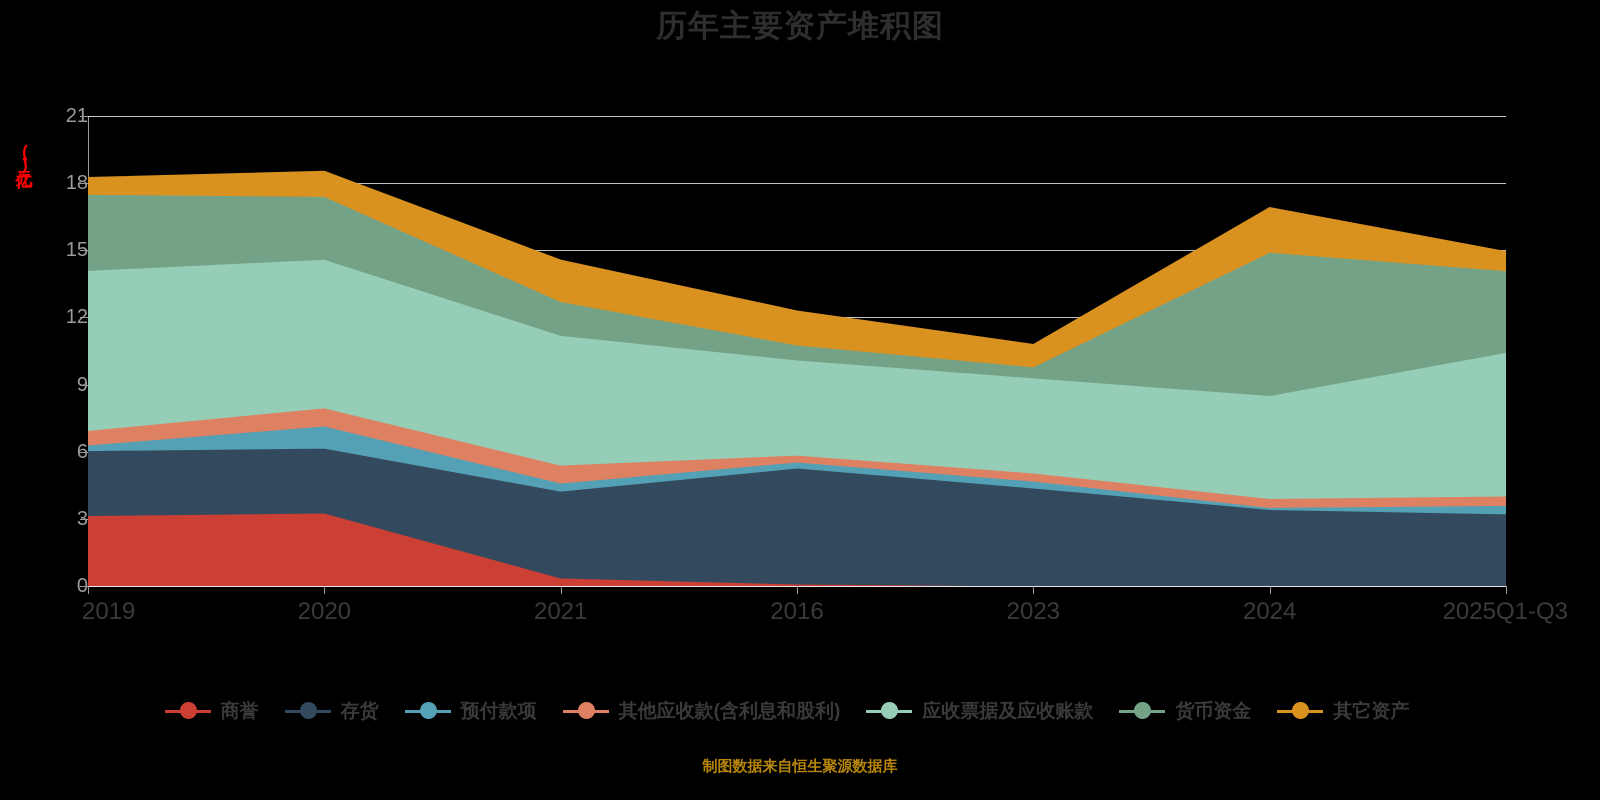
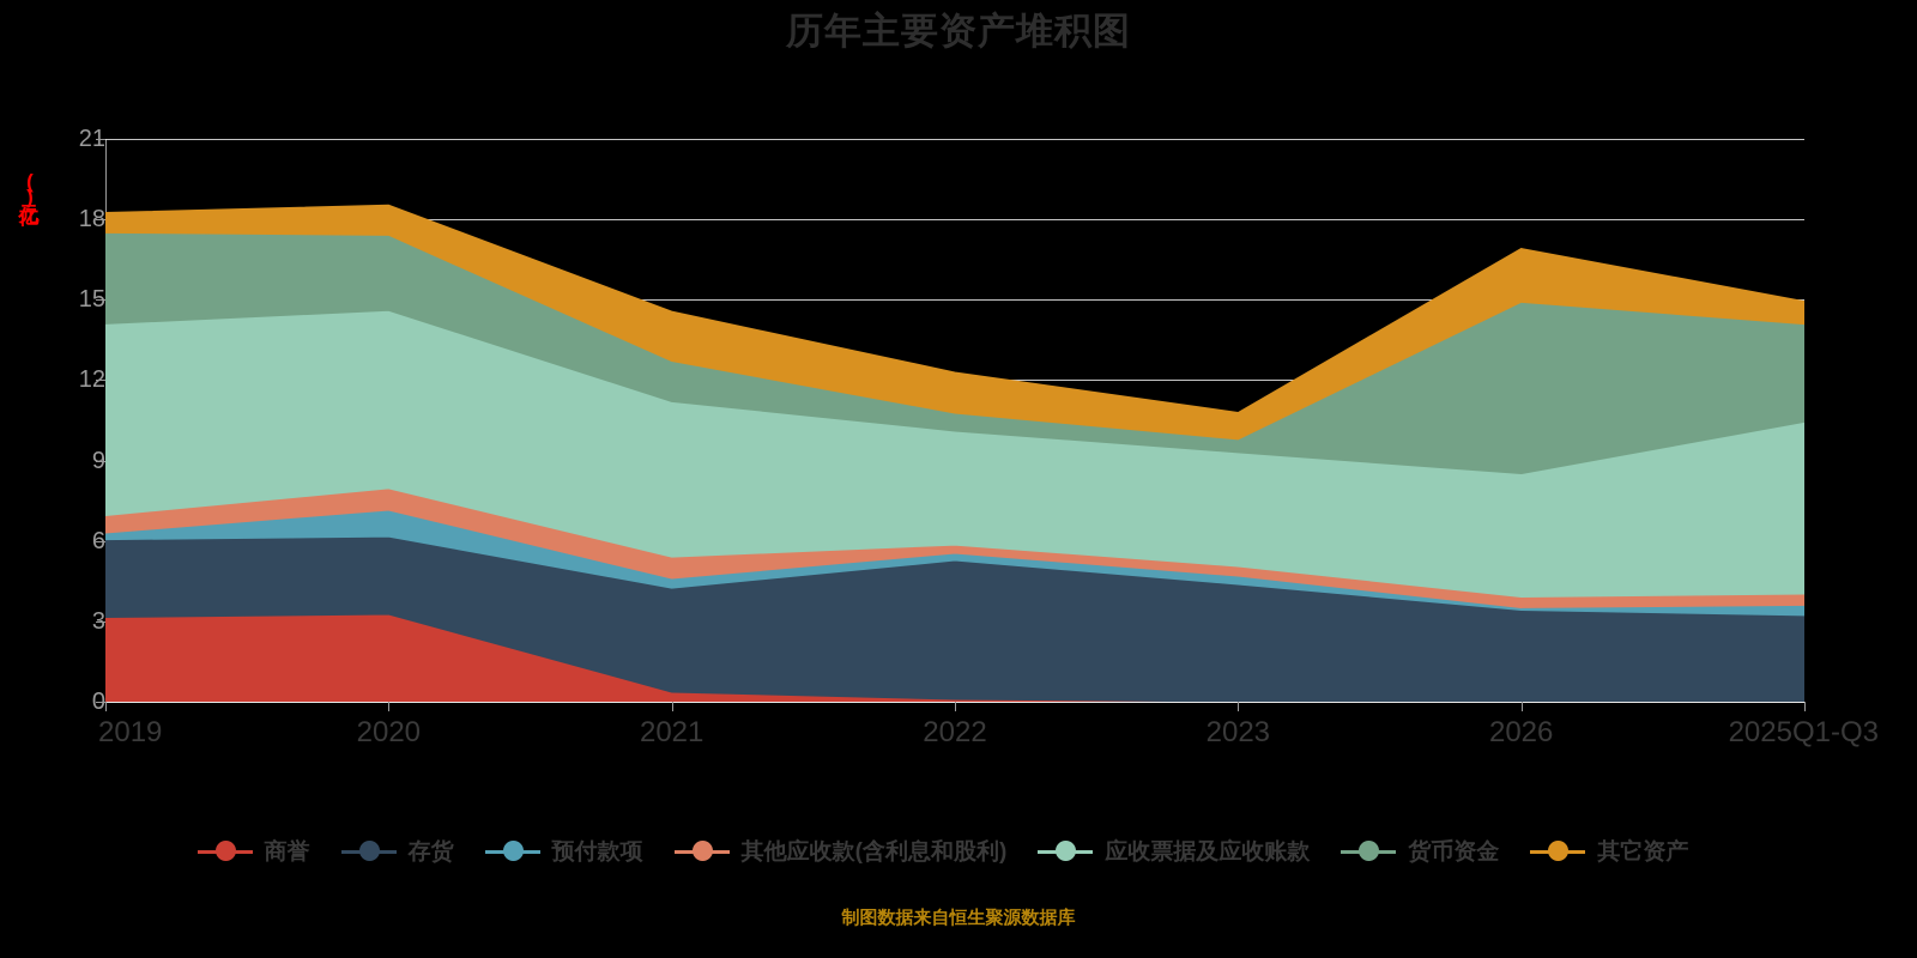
  历年主要资产堆积图
  0
  3
  6
  9
  12
  15
  18
  21
  2019
  2020
  2021
- 2016
+ 2022
  2023
- 2024
+ 2026
  2025Q1-Q3
  商誉
  存货
  预付款项
  其他应收款(含利息和股利)
  应收票据及应收账款
  货币资金
  其它资产
  制图数据来自恒生聚源数据库
